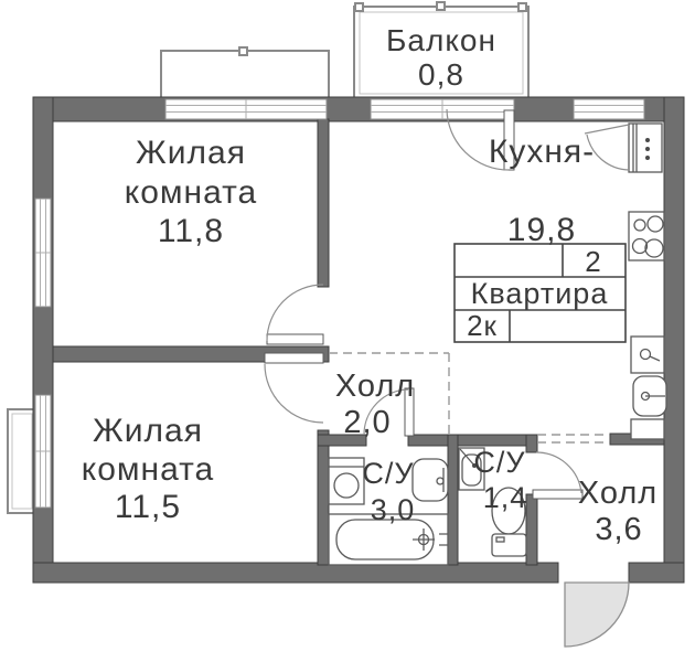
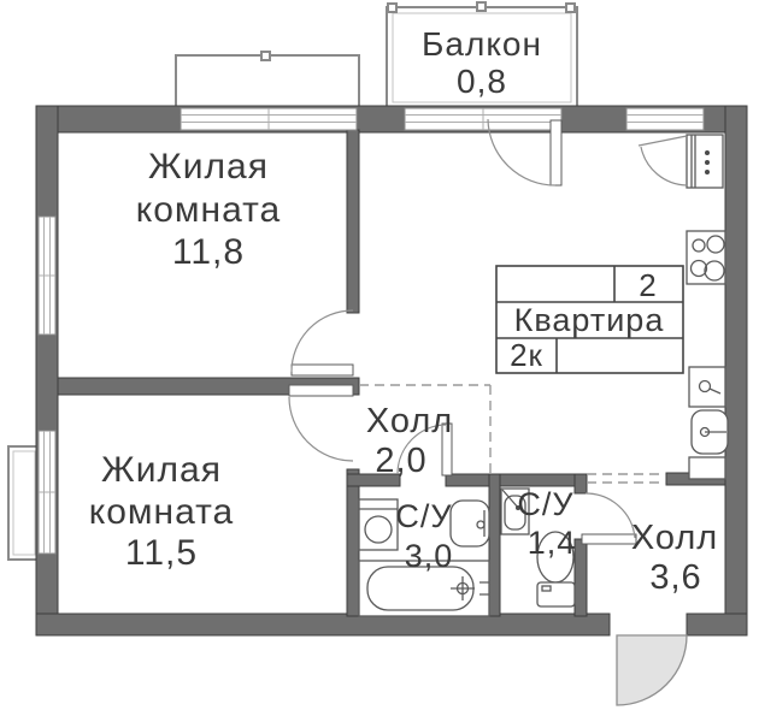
  2
  Квартира
  2к
  Балкон
  0,8
  Жилая
  комната
  11,8
- Кухня-
- 19,8
  Холл
  2,0
  Жилая
  комната
  11,5
  С/У
  3,0
  С/У
  1,4
  Холл
  3,6
